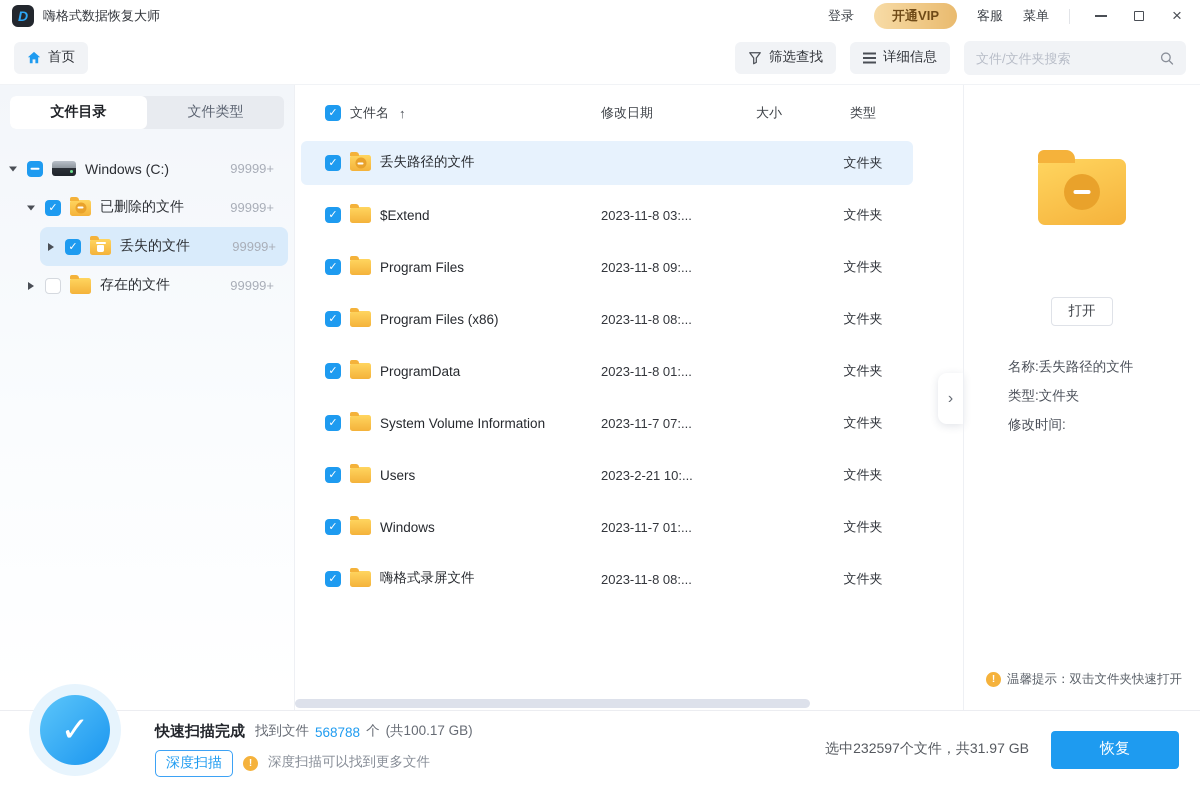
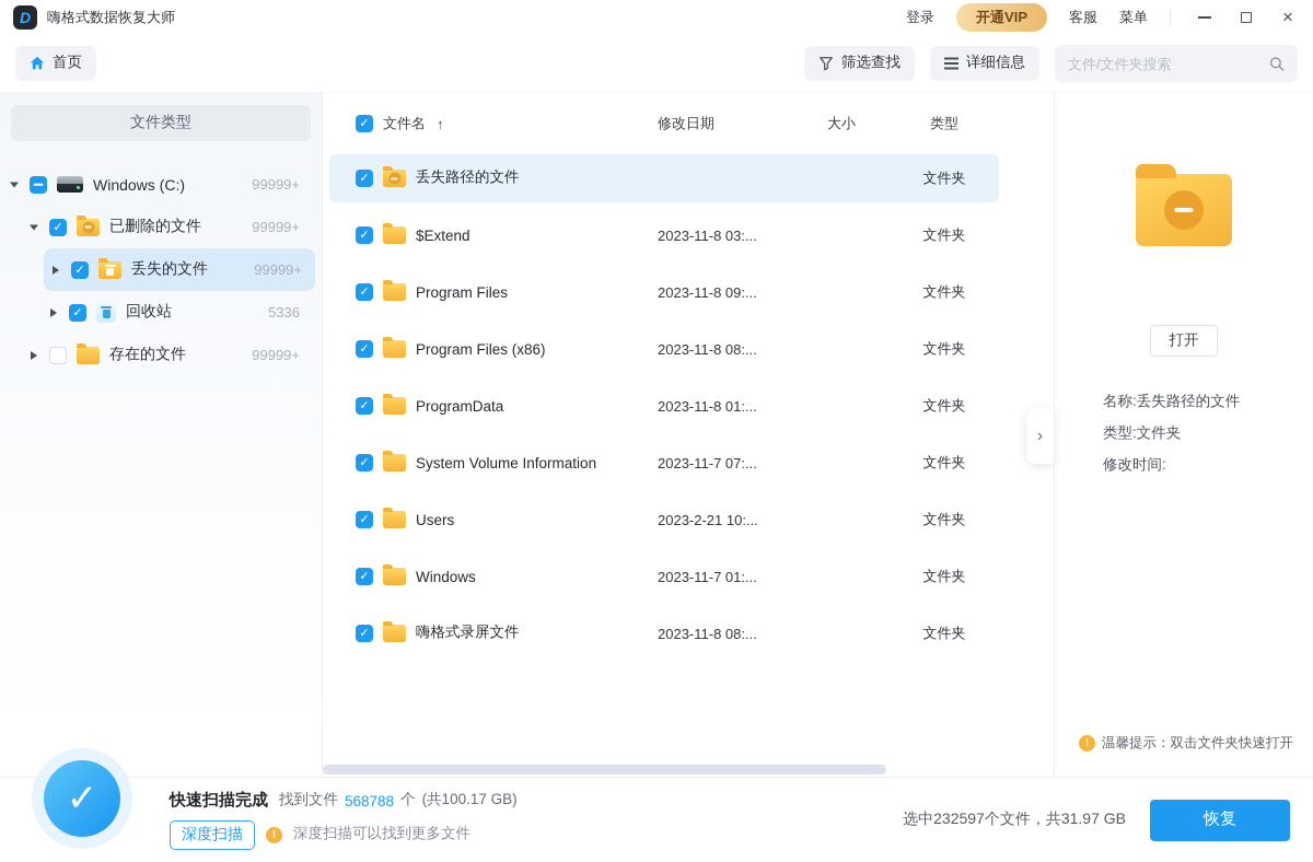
  D
  嗨格式数据恢复大师
  登录
  开通VIP
  客服
  菜单
  ×
  首页
  筛选查找
  详细信息
  文件/文件夹搜索
- 文件目录
  文件类型
  Windows (C:)
  99999+
  已删除的文件
  99999+
  丢失的文件
  99999+
+ 回收站
+ 5336
  存在的文件
  99999+
  文件名
  ↑
  修改日期
  大小
  类型
  丢失路径的文件
  文件夹
  $Extend
  2023-11-8 03:...
  文件夹
  Program Files
  2023-11-8 09:...
  文件夹
  Program Files (x86)
  2023-11-8 08:...
  文件夹
  ProgramData
  2023-11-8 01:...
  文件夹
  System Volume Information
  2023-11-7 07:...
  文件夹
  Users
  2023-2-21 10:...
  文件夹
  Windows
  2023-11-7 01:...
  文件夹
  嗨格式录屏文件
  2023-11-8 08:...
  文件夹
  ›
  打开
  名称:丢失路径的文件
  类型:文件夹
  修改时间:
  !
  温馨提示：双击文件夹快速打开
  ✓
  快速扫描完成
  找到文件
  568788
  个
  (共100.17 GB)
  深度扫描
  !
  深度扫描可以找到更多文件
  选中232597个文件，共31.97 GB
  恢复
